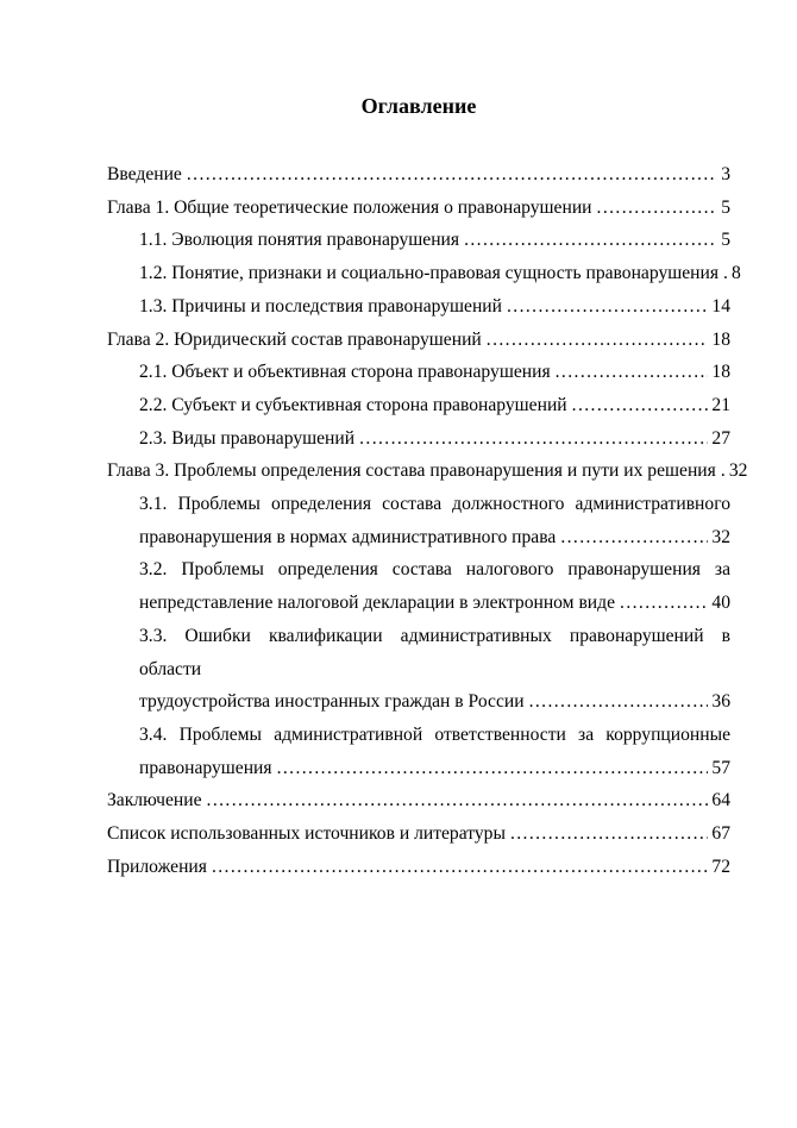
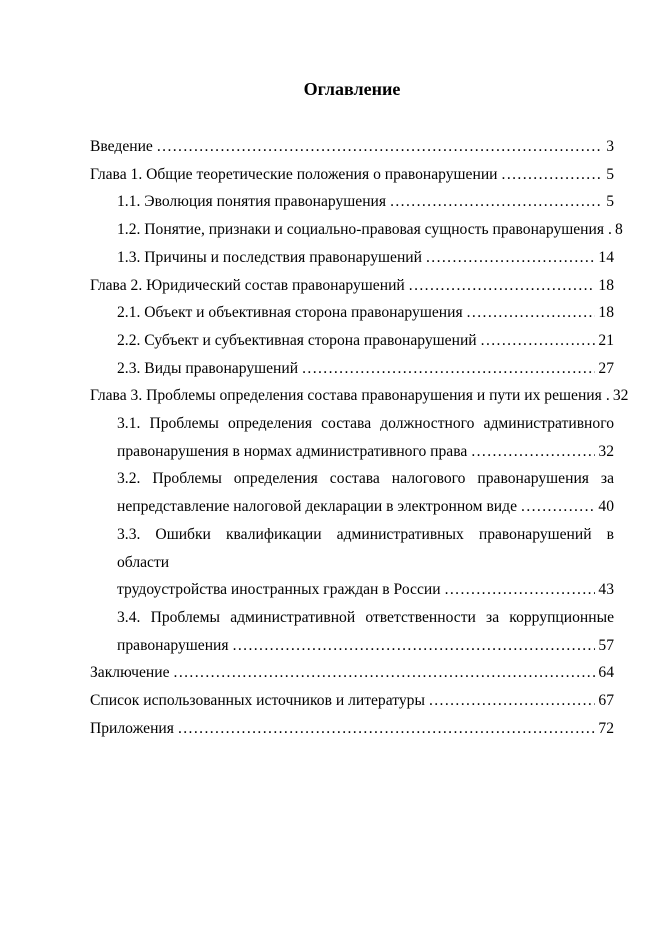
  Оглавление
  Введение
  3
  Глава 1. Общие теоретические положения о правонарушении
  5
  1.1. Эволюция понятия правонарушения
  5
  1.2. Понятие, признаки и социально-правовая сущность правонарушения
  8
  1.3. Причины и последствия правонарушений
  14
  Глава 2. Юридический состав правонарушений
  18
  2.1. Объект и объективная сторона правонарушения
  18
  2.2. Субъект и субъективная сторона правонарушений
  21
  2.3. Виды правонарушений
  27
  Глава 3. Проблемы определения состава правонарушения и пути их решения
  32
  3.1. Проблемы определения состава должностного административного
  правонарушения в нормах административного права
  32
  3.2. Проблемы определения состава налогового правонарушения за
  непредставление налоговой декларации в электронном виде
  40
  3.3. Ошибки квалификации административных правонарушений в области
  трудоустройства иностранных граждан в России
- 36
+ 43
  3.4. Проблемы административной ответственности за коррупционные
  правонарушения
  57
  Заключение
  64
  Список использованных источников и литературы
  67
  Приложения
  72
